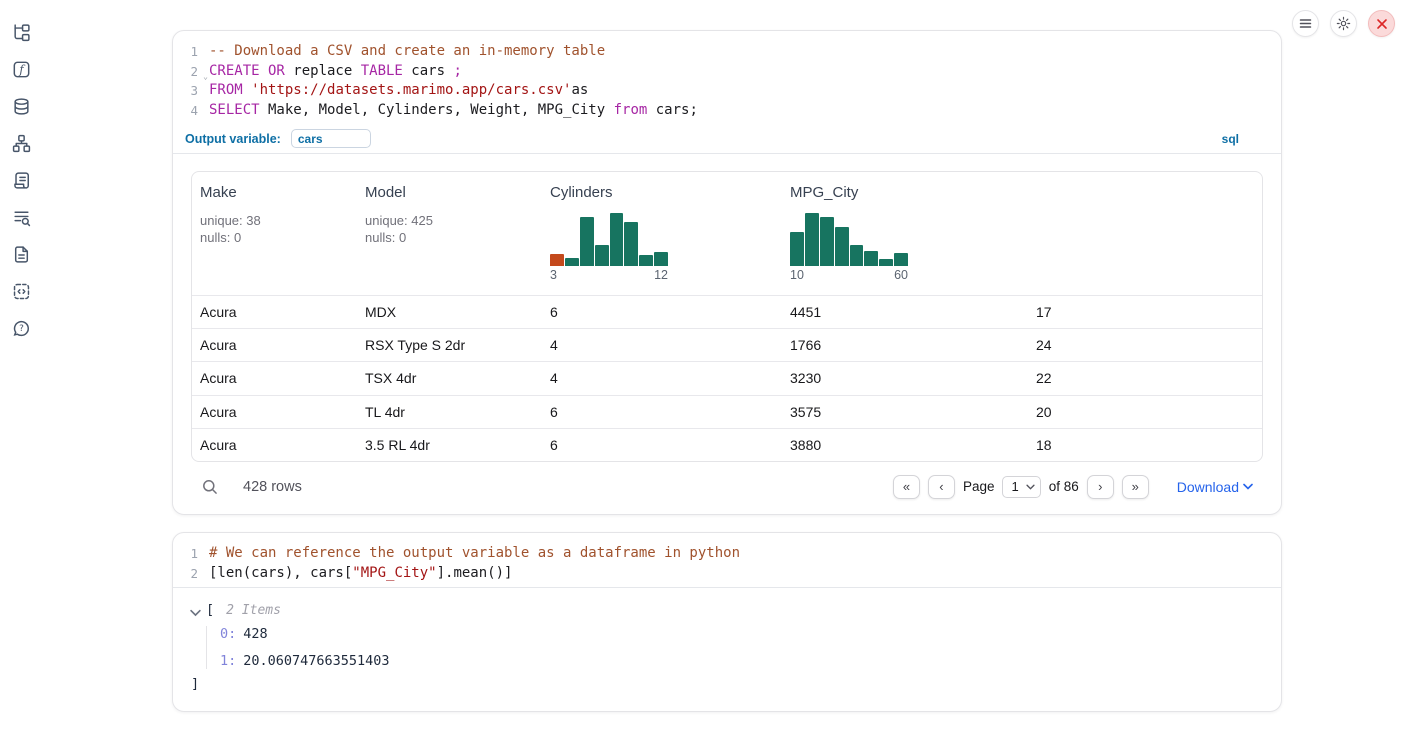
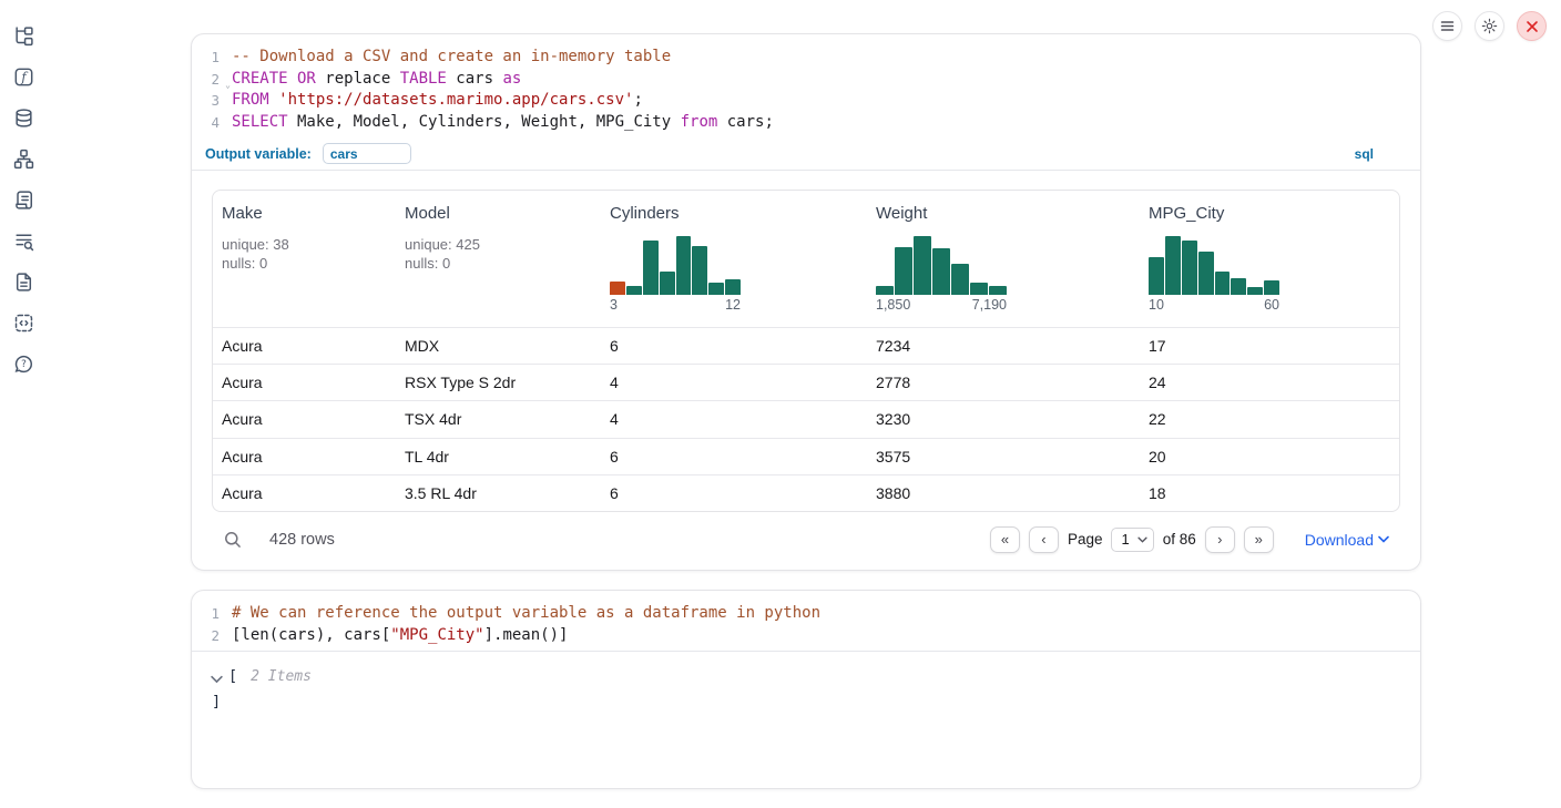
  f
  ?
  1
  -- Download a CSV and create an in-memory table
  2
  ⌄
- CREATE OR replace TABLE cars ;
+ CREATE OR replace TABLE cars as
  3
- FROM 'https://datasets.marimo.app/cars.csv'as
+ FROM 'https://datasets.marimo.app/cars.csv';
  4
  SELECT Make, Model, Cylinders, Weight, MPG_City from cars;
  Output variable:
  cars
  sql
  Make
  unique: 38
  nulls: 0
  Model
  unique: 425
  nulls: 0
  Cylinders
  3
  12
+ Weight
+ 1,850
+ 7,190
  MPG_City
  10
  60
  Acura
  MDX
  6
- 4451
+ 7234
  17
  Acura
  RSX Type S 2dr
  4
- 1766
+ 2778
  24
  Acura
  TSX 4dr
  4
  3230
  22
  Acura
  TL 4dr
  6
  3575
  20
  Acura
  3.5 RL 4dr
  6
  3880
  18
  428 rows
  «
  ‹
  Page
  1
  of 86
  ›
  »
  Download
  1
  # We can reference the output variable as a dataframe in python
  2
  [len(cars), cars["MPG_City"].mean()]
  [
  2 Items
- 0: 428
- 1: 20.060747663551403
  ]
